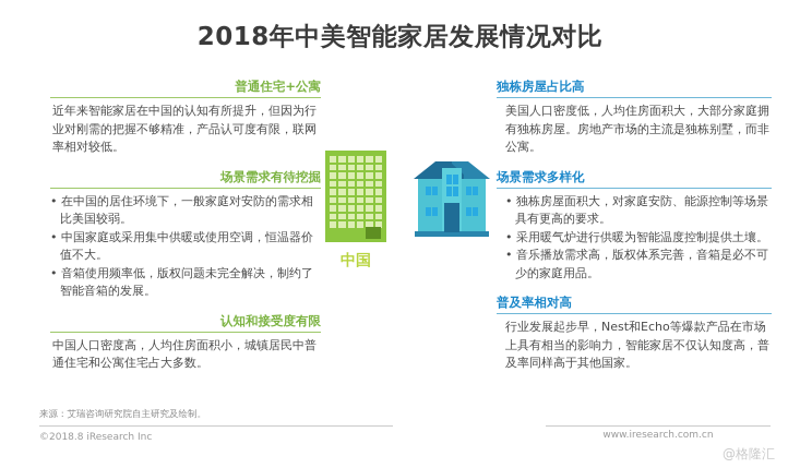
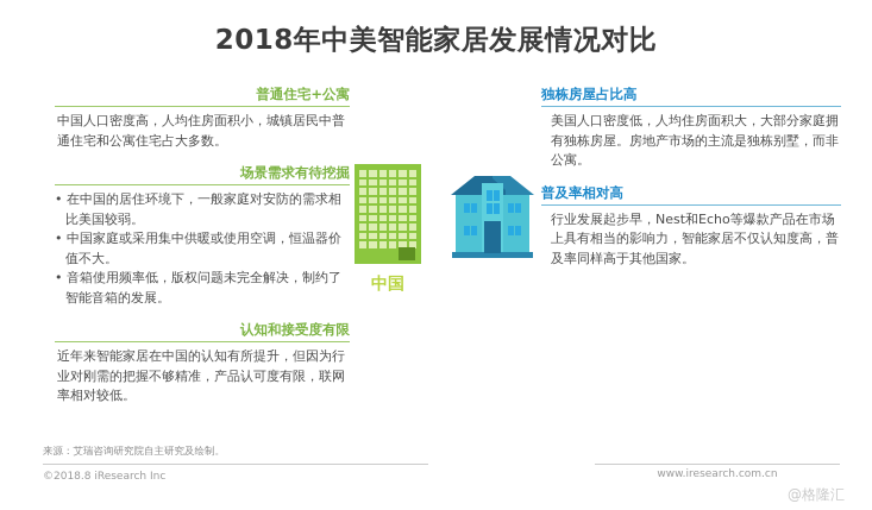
  2018年中美智能家居发展情况对比
  普通住宅+公寓
- 近年来智能家居在中国的认知有所提升，但因为行业对刚需的把握不够精准，产品认可度有限，联网率相对较低。
+ 中国人口密度高，人均住房面积小，城镇居民中普通住宅和公寓住宅占大多数。
  场景需求有待挖掘
  • 在中国的居住环境下，一般家庭对安防的需求相比美国较弱。
  • 中国家庭或采用集中供暖或使用空调，恒温器价值不大。
  • 音箱使用频率低，版权问题未完全解决，制约了智能音箱的发展。
  认知和接受度有限
- 中国人口密度高，人均住房面积小，城镇居民中普通住宅和公寓住宅占大多数。
+ 近年来智能家居在中国的认知有所提升，但因为行业对刚需的把握不够精准，产品认可度有限，联网率相对较低。
  中国
  独栋房屋占比高
  美国人口密度低，人均住房面积大，大部分家庭拥有独栋房屋。房地产市场的主流是独栋别墅，而非公寓。
- 场景需求多样化
- • 独栋房屋面积大，对家庭安防、能源控制等场景具有更高的要求。
- • 采用暖气炉进行供暖为智能温度控制提供土壤。
- • 音乐播放需求高，版权体系完善，音箱是必不可少的家庭用品。
  普及率相对高
  行业发展起步早，Nest和Echo等爆款产品在市场上具有相当的影响力，智能家居不仅认知度高，普及率同样高于其他国家。
  来源：艾瑞咨询研究院自主研究及绘制。
  ©2018.8 iResearch Inc
  www.iresearch.com.cn
  @格隆汇
